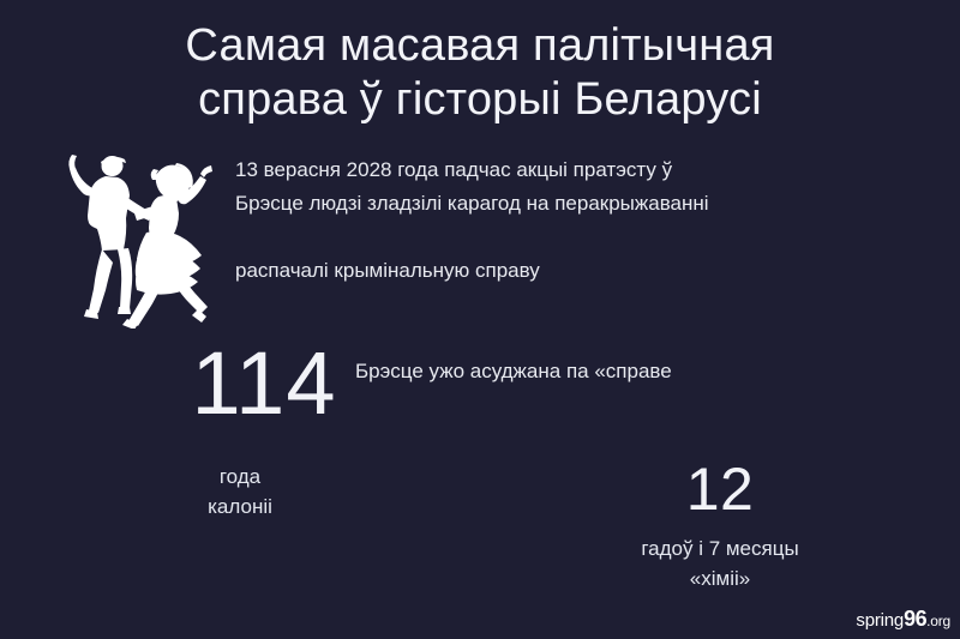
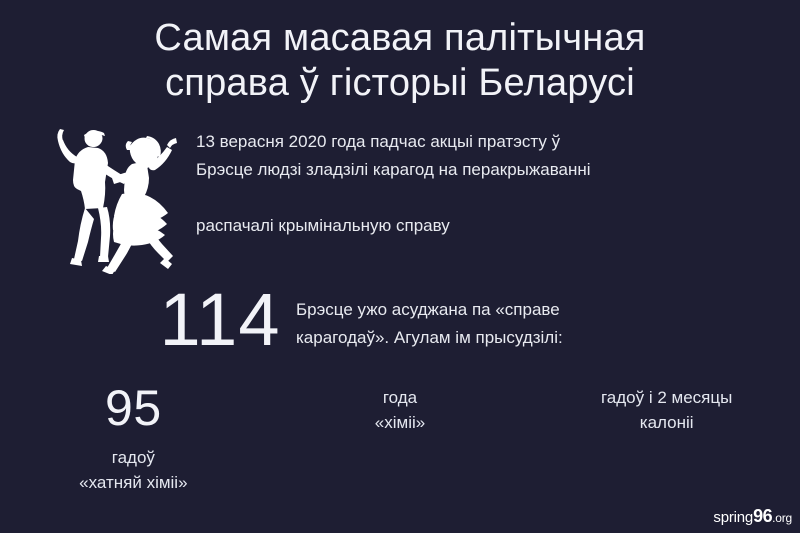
  Самая масавая палітычная
  справа ў гісторыі Беларусі
- 13 верасня 2028 года падчас акцыі пратэсту ў
+ 13 верасня 2020 года падчас акцыі пратэсту ў
  Брэсце людзі зладзілі карагод на перакрыжаванні
  распачалі крымінальную справу
  114
  Брэсце ужо асуджана па «справе
+ карагодаў». Агулам ім прысудзілі:
+ 95
+ гадоў
+ «хатняй хіміі»
  года
- калоніі
+ «хіміі»
- 12
- гадоў і 7 месяцы
+ гадоў і 2 месяцы
- «хіміі»
+ калоніі
  spring96.org
